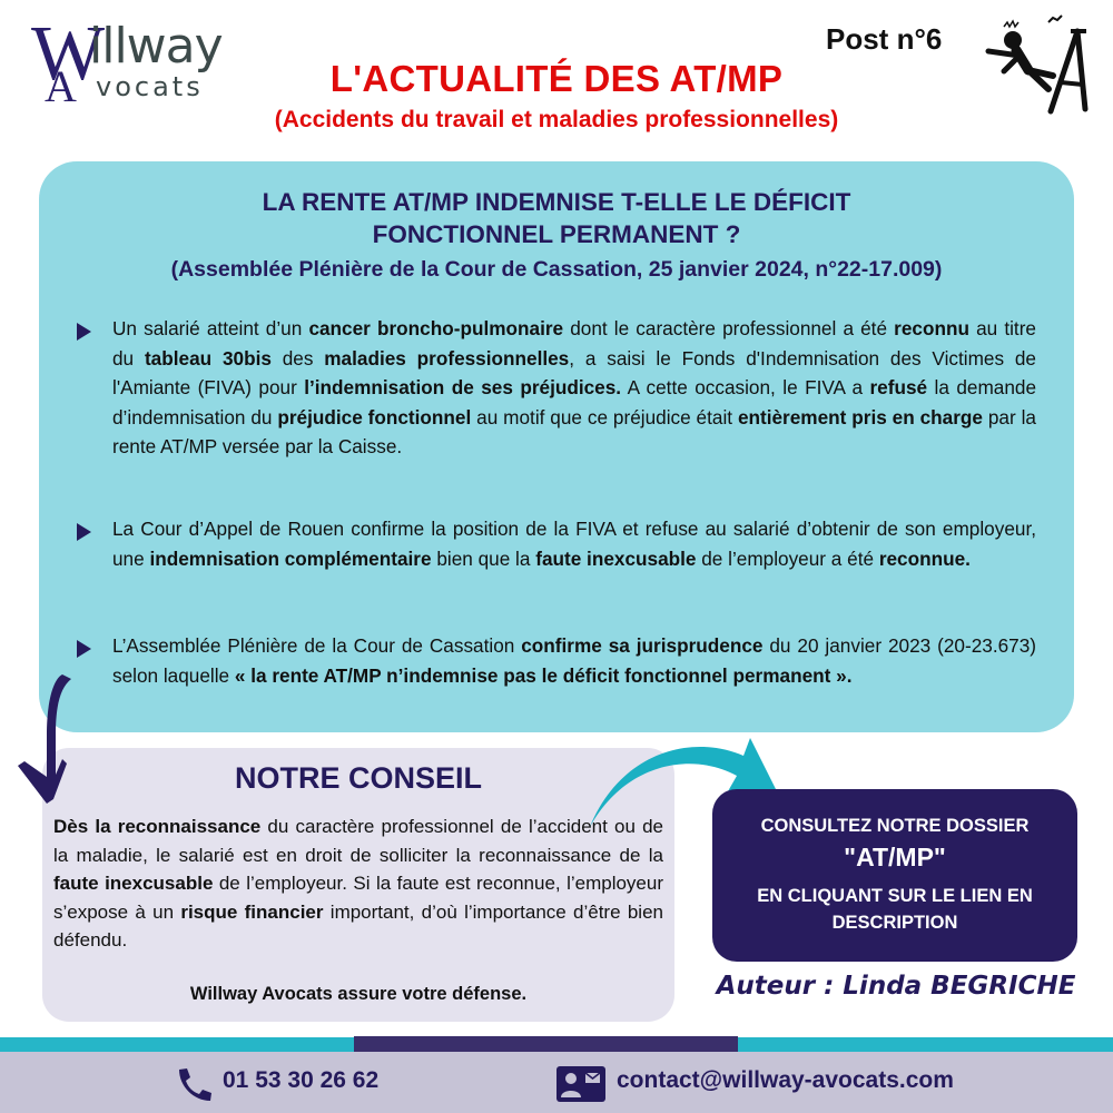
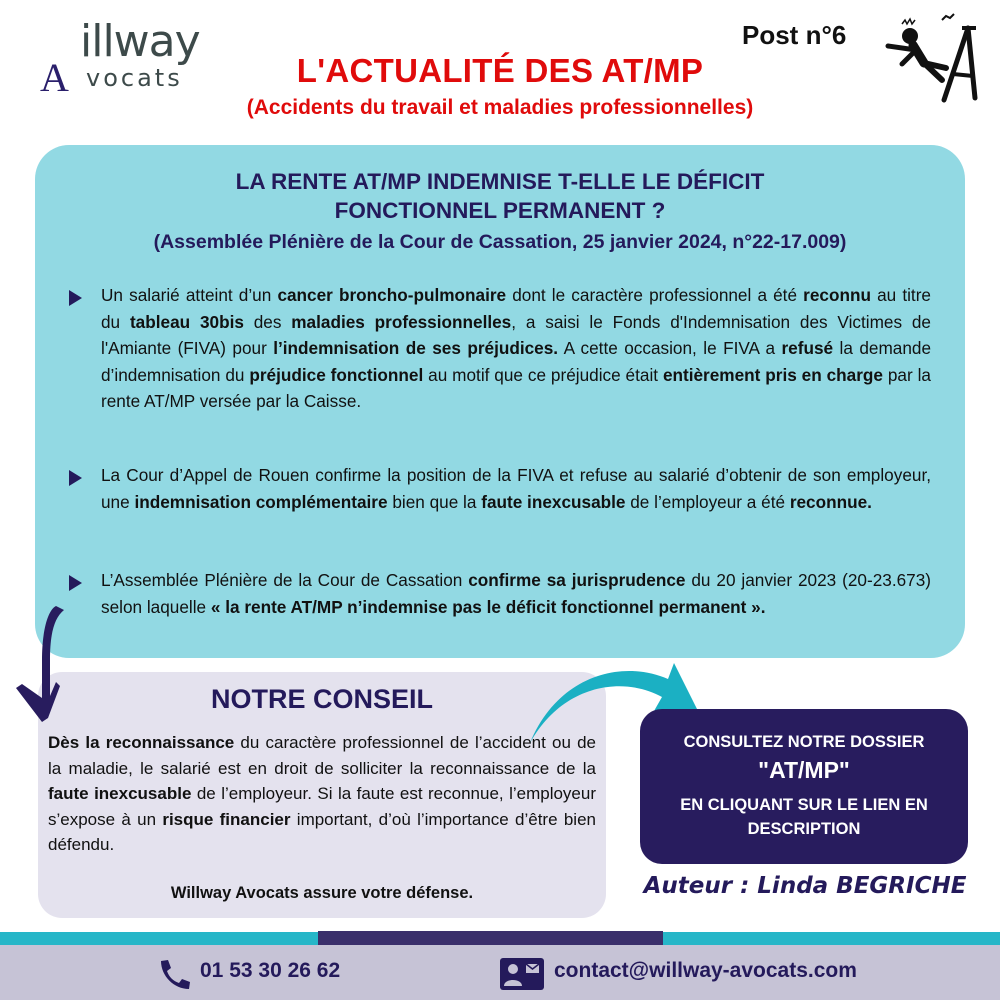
- W
  illway
  A
  vocats
  Post n°6
  L'ACTUALITÉ DES AT/MP
  (Accidents du travail et maladies professionnelles)
  LA RENTE AT/MP INDEMNISE T-ELLE LE DÉFICIT
  FONCTIONNEL PERMANENT ?
  (Assemblée Plénière de la Cour de Cassation, 25 janvier 2024, n°22-17.009)
  Un salarié atteint d’un cancer broncho-pulmonaire dont le caractère professionnel a été reconnu au titre du tableau 30bis des maladies professionnelles, a saisi le Fonds d'Indemnisation des Victimes de l'Amiante (FIVA) pour l’indemnisation de ses préjudices. A cette occasion, le FIVA a refusé la demande d’indemnisation du préjudice fonctionnel au motif que ce préjudice était entièrement pris en charge par la rente AT/MP versée par la Caisse.
  La Cour d’Appel de Rouen confirme la position de la FIVA et refuse au salarié d’obtenir de son employeur, une indemnisation complémentaire bien que la faute inexcusable de l’employeur a été reconnue.
  L’Assemblée Plénière de la Cour de Cassation confirme sa jurisprudence du 20 janvier 2023 (20-23.673) selon laquelle « la rente AT/MP n’indemnise pas le déficit fonctionnel permanent ».
  NOTRE CONSEIL
  Dès la reconnaissance du caractère professionnel de l’accident ou de la maladie, le salarié est en droit de solliciter la reconnaissance de la faute inexcusable de l’employeur. Si la faute est reconnue, l’employeur s’expose à un risque financier important, d’où l’importance d’être bien défendu.
  Willway Avocats assure votre défense.
  CONSULTEZ NOTRE DOSSIER
  "AT/MP"
  EN CLIQUANT SUR LE LIEN EN DESCRIPTION
  Auteur : Linda BEGRICHE
  01 53 30 26 62
  contact@willway-avocats.com
